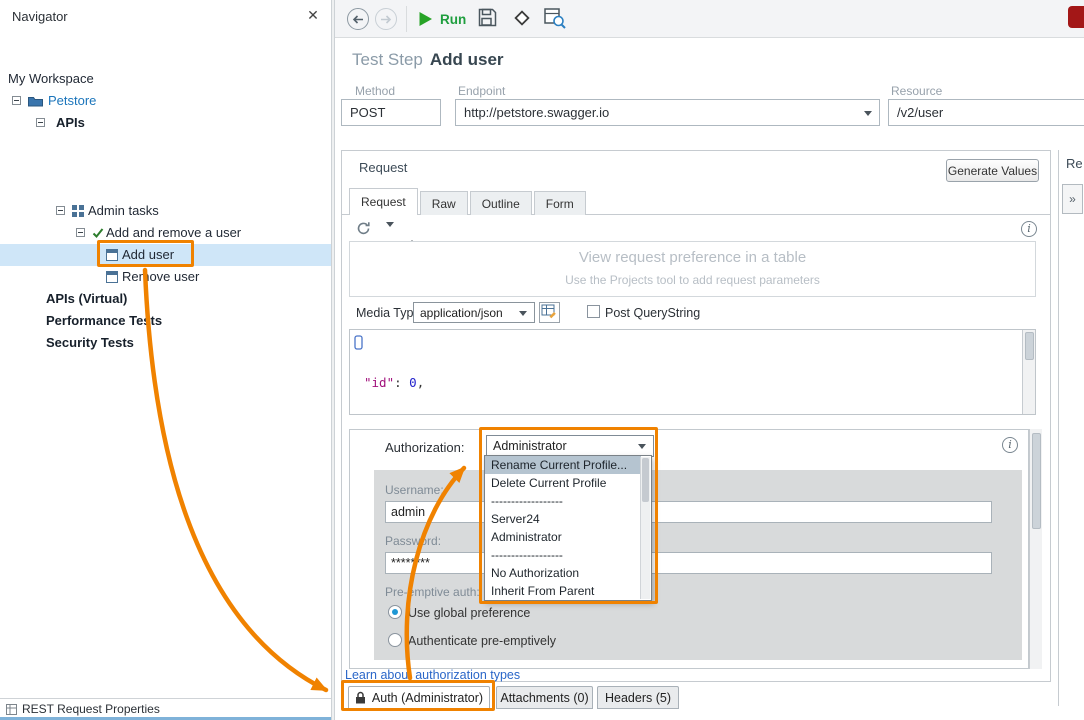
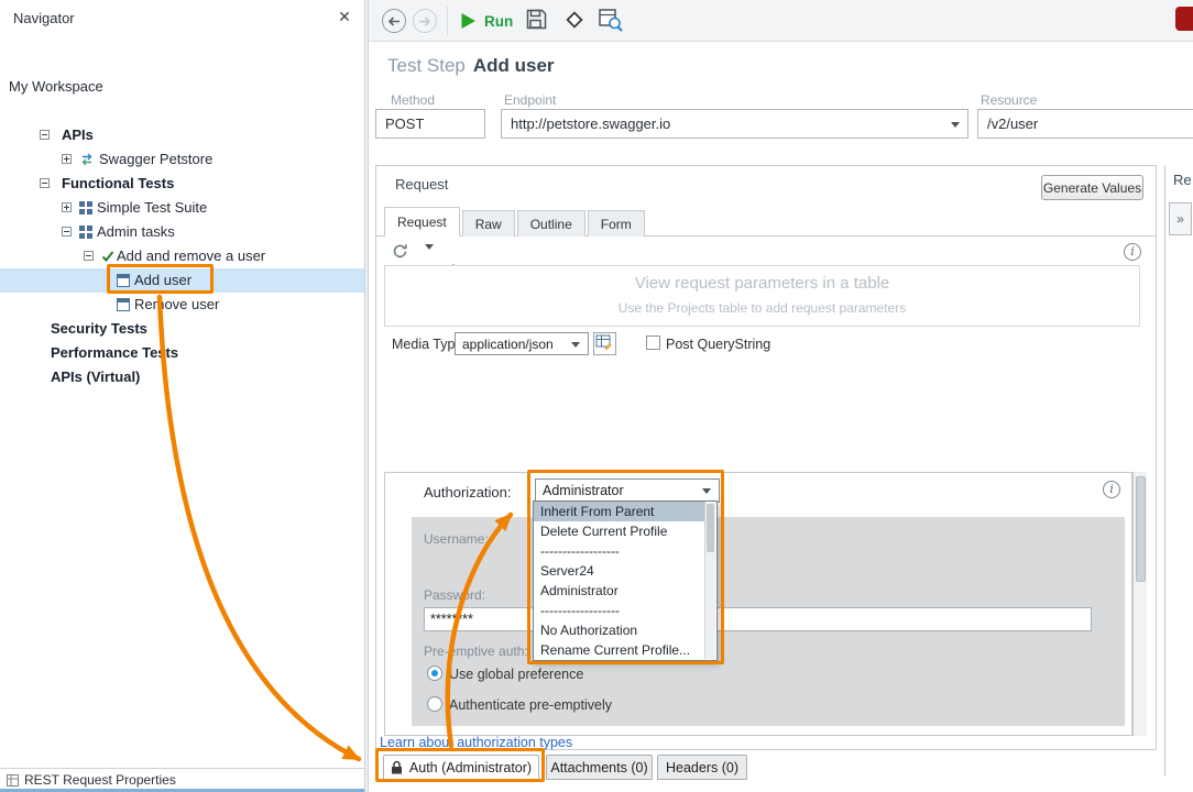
  Navigator
  ✕
  My Workspace
- Petstore
  APIs
+ Swagger Petstore
+ Functional Tests
+ Simple Test Suite
  Admin tasks
  Add and remove a user
  Add user
  Reove user
- APIs (Virtual)
+ Security Tests
  Performance Tets
- Security Tests
+ APIs (Virtual)
  REST Request Properties
  Run
  Test Step Add user
  Method
  Endpoint
  Resource
  POST
  http://petstore.swagger.io
  /v2/user
  Request
  Generate Values
  Request
  Raw
  Outline
  Form
  i
- View request preference in a table
+ View request parameters in a table
- Use the Projects tool to add request parameters
+ Use the Projects table to add request parameters
  Media Typ
  application/json
  Post QueryString
- "id": 0,
  Authorization:
  Administrator
  i
  Username:
- admin
  Passwrd:
  ********
  Pre-mptive auth:
  Use global preference
  Authenticate pre-emptively
  Learn abou authorization types
- Rename Current Profile...
+ Inherit From Parent
  Delete Current Profile
  ------------------
  Server24
  Administrator
  ------------------
  No Authorization
- Inherit From Parent
+ Rename Current Profile...
  Auth (Administrator)
  Attachments (0)
- Headers (5)
+ Headers (0)
  Re
  »
